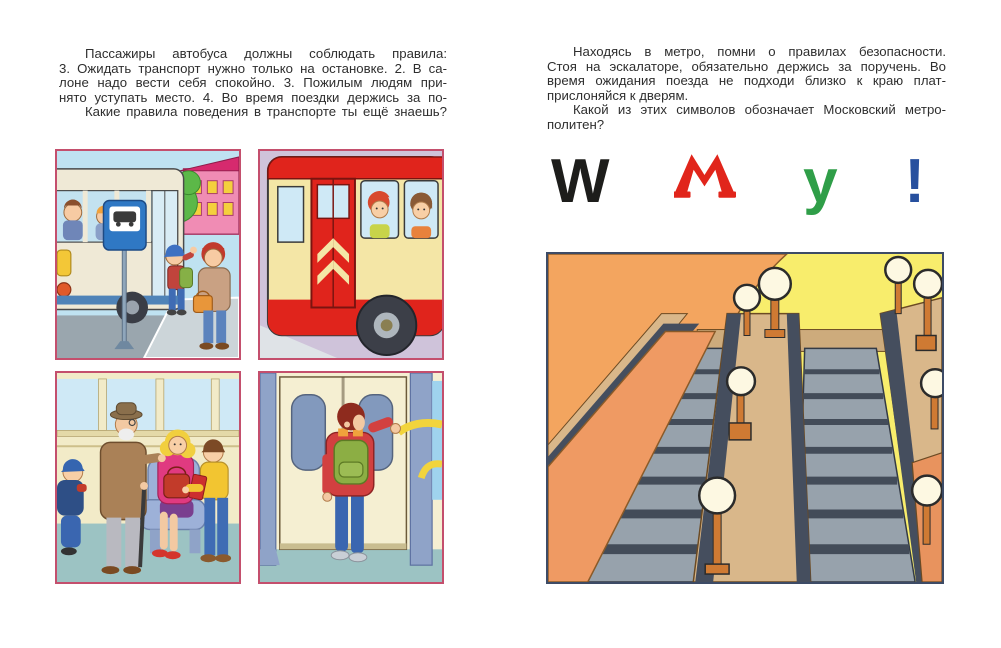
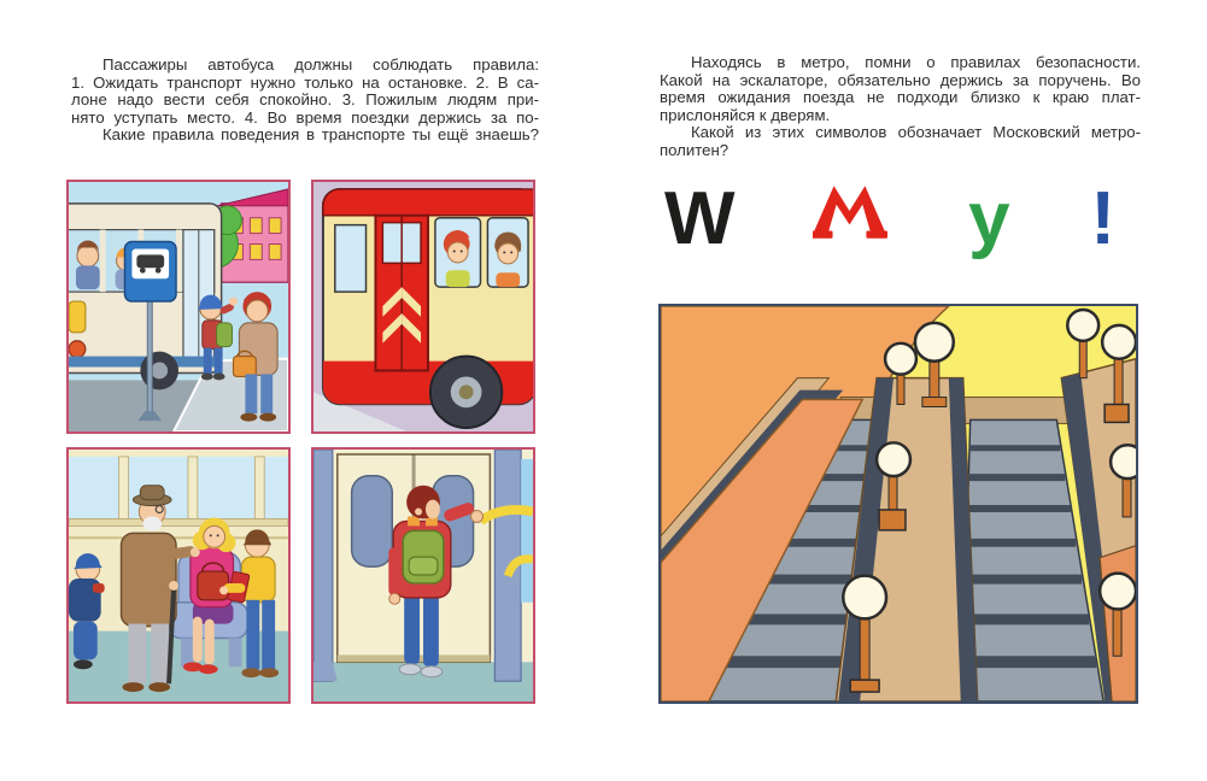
  Пассажиры автобуса должны соблюдать правила:
- 3. Ожидать транспорт нужно только на остановке. 2. В са-
+ 1. Ожидать транспорт нужно только на остановке. 2. В са-
  лоне надо вести себя спокойно. 3. Пожилым людям при-
  нято уступать место. 4. Во время поездки держись за по-
  Какие правила поведения в транспорте ты ещё знаешь?
  Находясь в метро, помни о правилах безопасности.
- Стоя на эскалаторе, обязательно держись за поручень. Во
+ Какой на эскалаторе, обязательно держись за поручень. Во
  время ожидания поезда не подходи близко к краю плат-
  прислоняйся к дверям.
  Какой из этих символов обозначает Московский метро-
  политен?
  W
  у
  !
